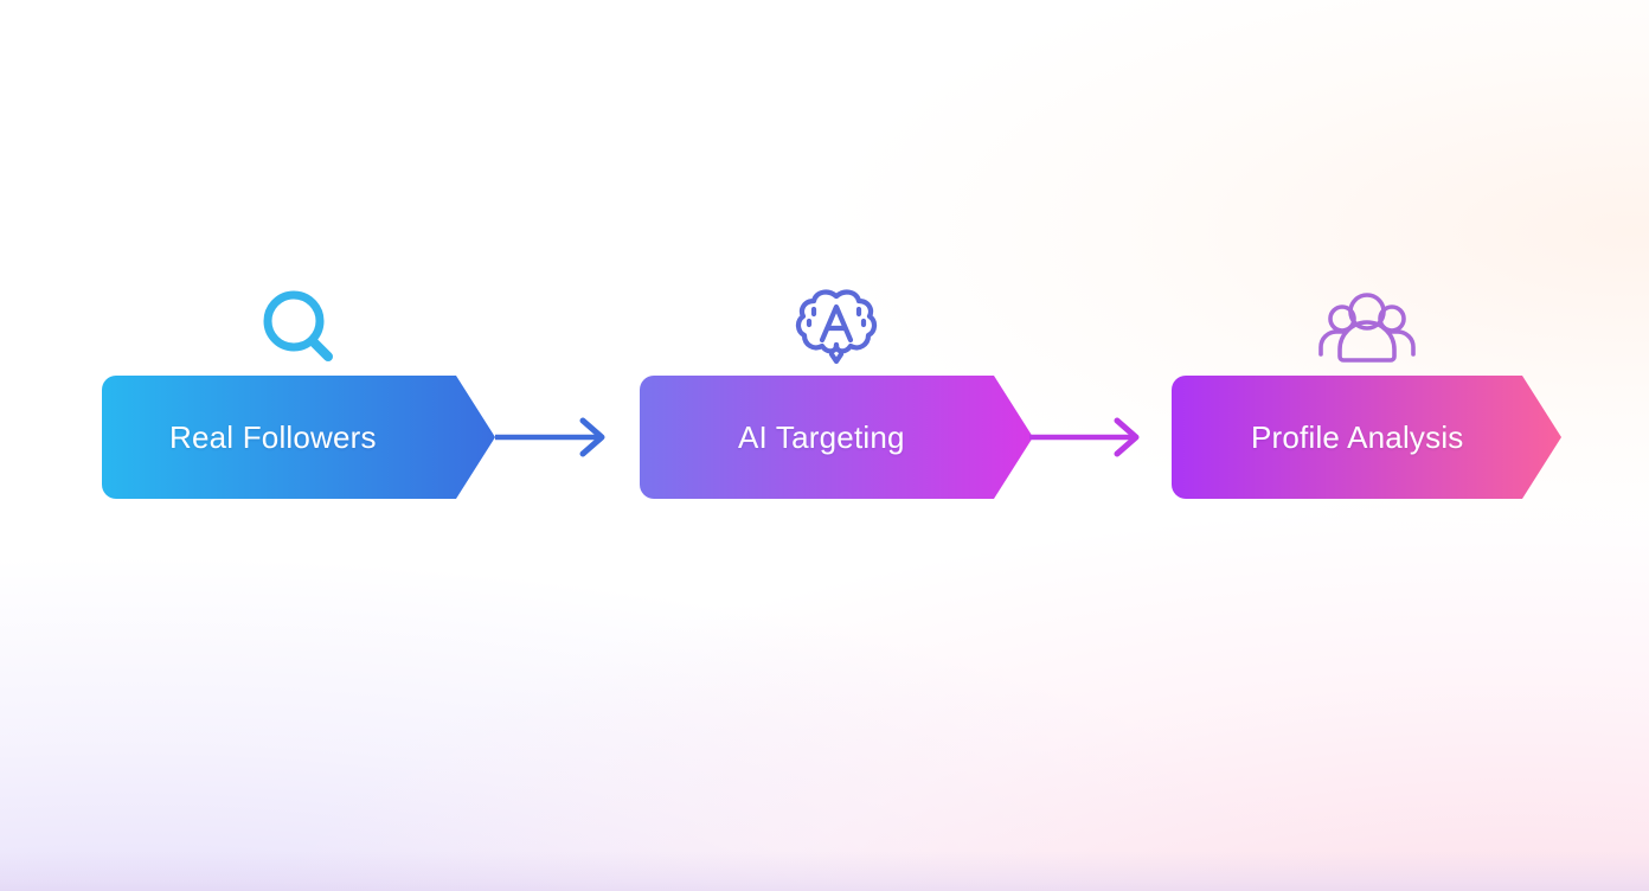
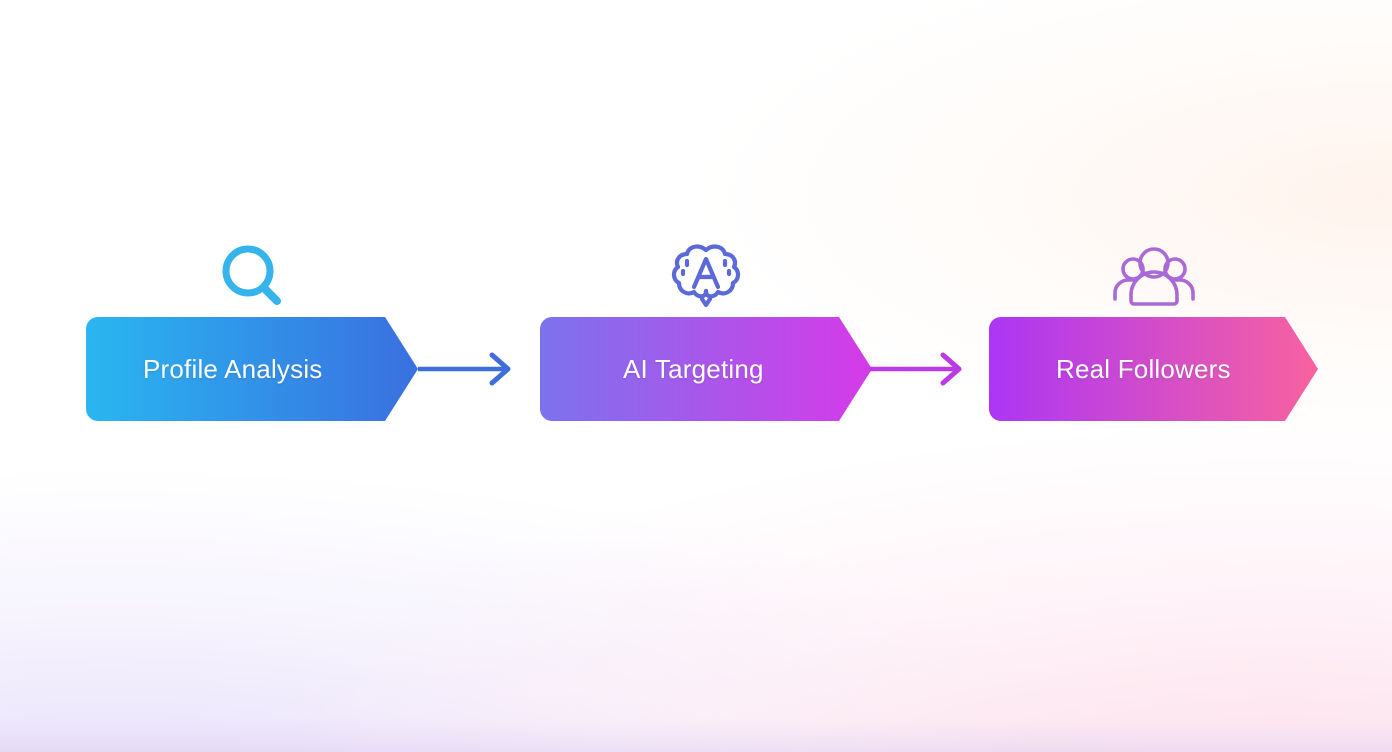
- Real Followers
+ Profile Analysis
  AI Targeting
- Profile Analysis
+ Real Followers
